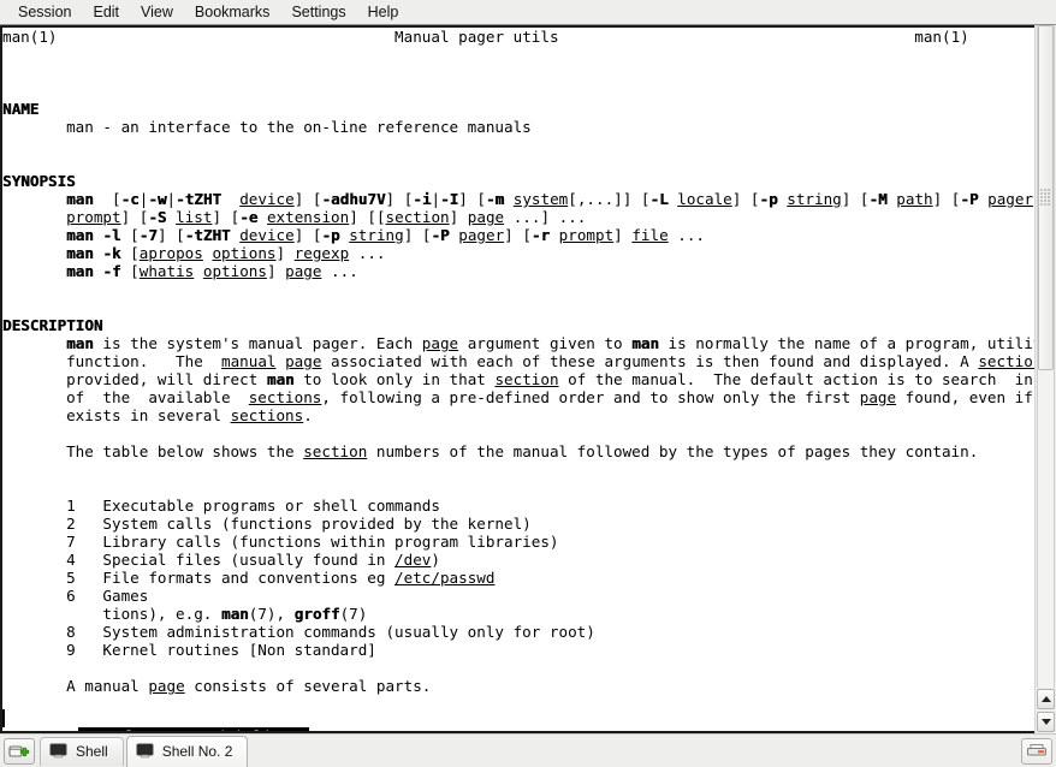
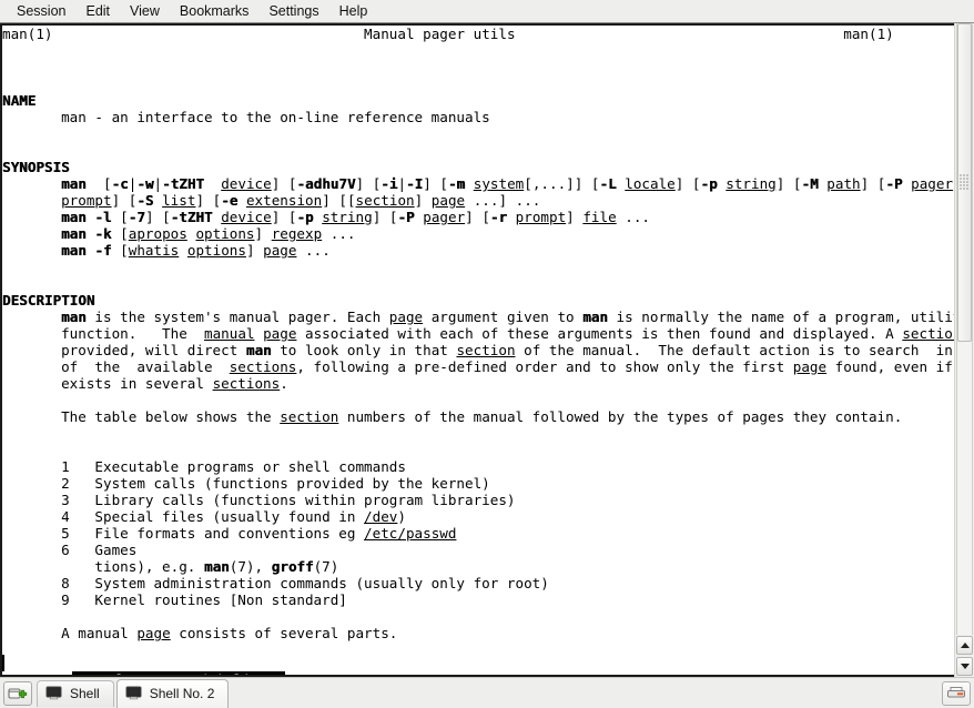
  Session
  Edit
  View
  Bookmarks
  Settings
  Help
  man(1) Manual pager utils man(1)
  NAME
  man - an interface to the on-line reference manuals
  SYNOPSIS
  man [-c|-w|-tZHT device] [-adhu7V] [-i|-I] [-m system[,...]] [-L locale] [-p string] [-M path] [-P pager
  prompt] [-S list] [-e extension] [[section] page ...] ...
  man -l [-7] [-tZHT device] [-p string] [-P pager] [-r prompt] file ...
  man -k [apropos options] regexp ...
  man -f [whatis options] page ...
  DESCRIPTION
  man is the system's manual pager. Each page argument given to man is normally the name of a program, utili
  function. The manual page associated with each of these arguments is then found and displayed. A sectio
  provided, will direct man to look only in that section of the manual. The default action is to search in
  of the available sections, following a pre-defined order and to show only the first page found, even if
  exists in several sections.
  The table below shows the section numbers of the manual followed by the types of pages they contain.
  1 Executable programs or shell commands
  2 System calls (functions provided by the kernel)
- 7 Library calls (functions within program libraries)
+ 3 Library calls (functions within program libraries)
  4 Special files (usually found in /dev)
  5 File formats and conventions eg /etc/passwd
  6 Games
  tions), e.g. man(7), groff(7)
  8 System administration commands (usually only for root)
  9 Kernel routines [Non standard]
  A manual page consists of several parts.
  Shell
  Shell No. 2
